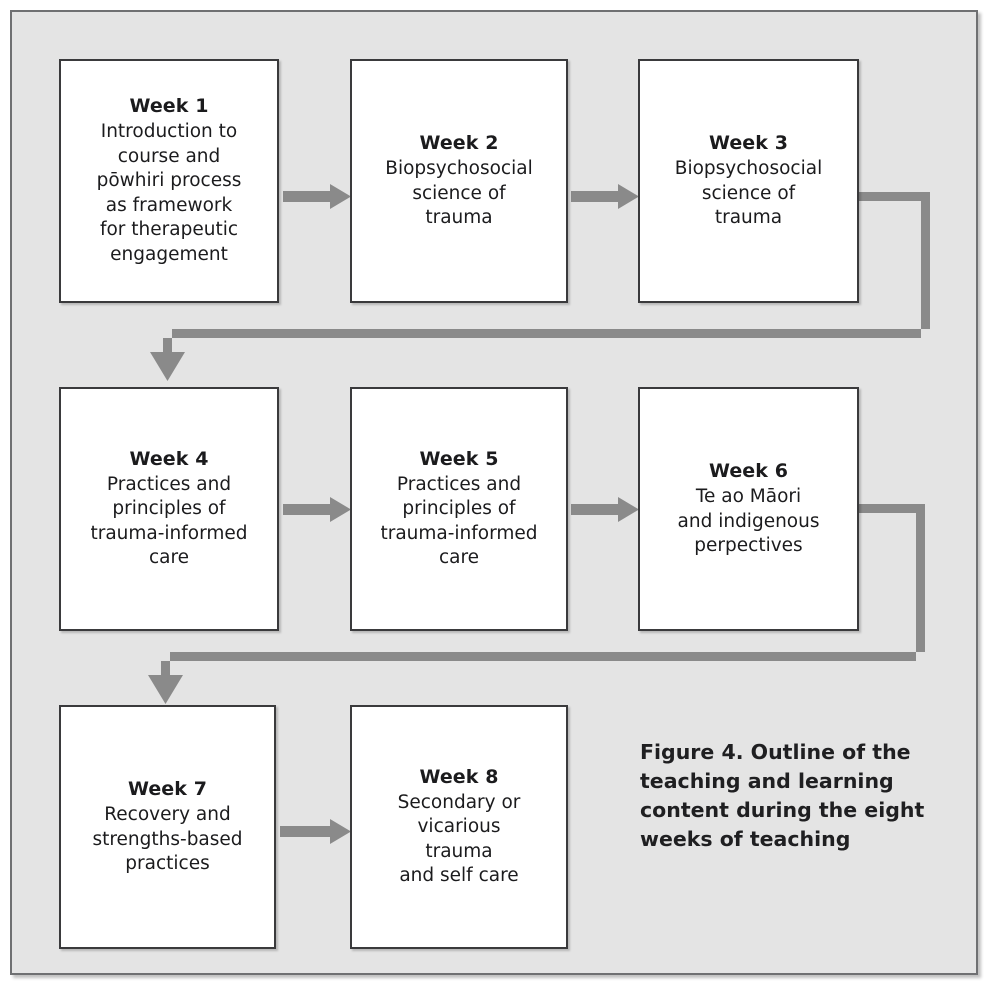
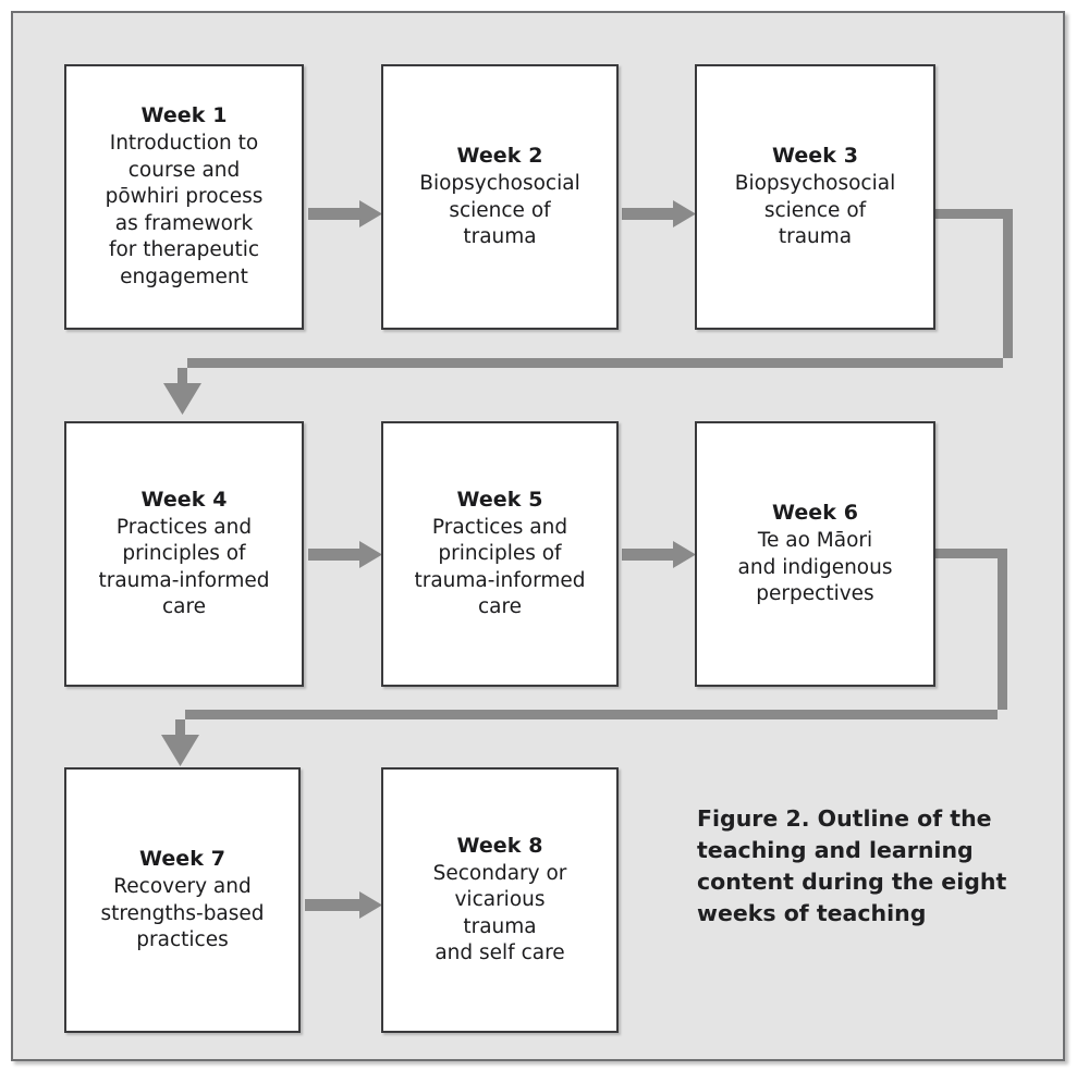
  Week 1
  Introduction to
  course and
  pōwhiri process
  as framework
  for therapeutic
  engagement
  Week 2
  Biopsychosocial
  science of
  trauma
  Week 3
  Biopsychosocial
  science of
  trauma
  Week 4
  Practices and
  principles of
  trauma-informed
  care
  Week 5
  Practices and
  principles of
  trauma-informed
  care
  Week 6
  Te ao Māori
  and indigenous
  perpectives
  Week 7
  Recovery and
  strengths-based
  practices
  Week 8
  Secondary or
  vicarious
  trauma
  and self care
- Figure 4. Outline of the teaching and learning content during the eight weeks of teaching
+ Figure 2. Outline of the teaching and learning content during the eight weeks of teaching
